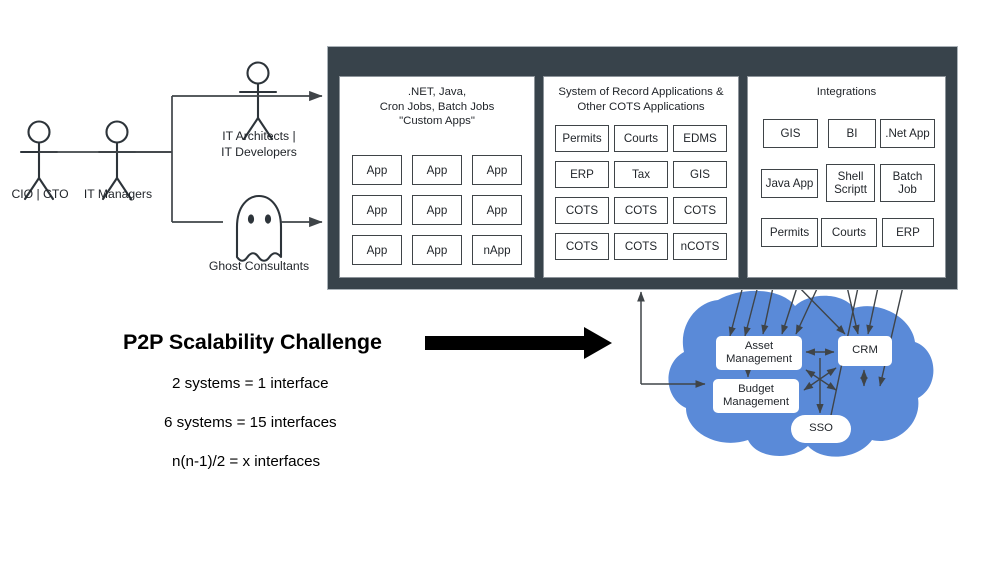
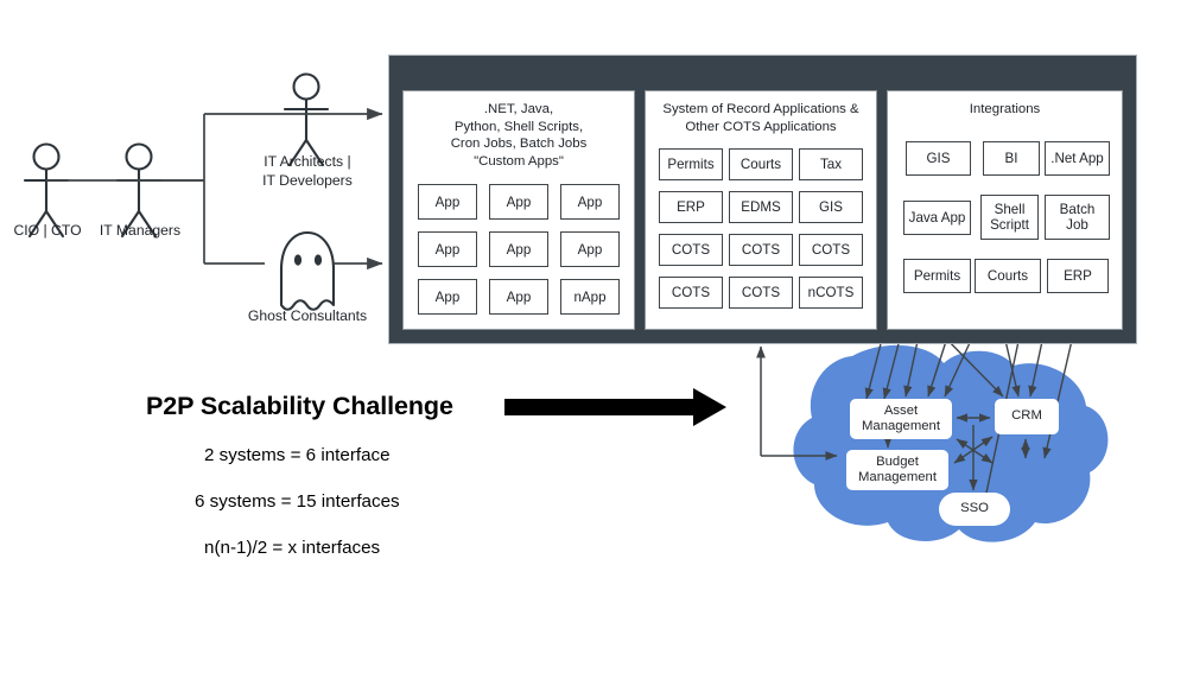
  .NET, Java,
+ Python, Shell Scripts,
  Cron Jobs, Batch Jobs
  "Custom Apps"
  App
  App
  App
  App
  App
  App
  App
  App
  nApp
  System of Record Applications &
  Other COTS Applications
  Permits
  Courts
- EDMS
+ Tax
  ERP
- Tax
+ EDMS
  GIS
  COTS
  COTS
  COTS
  COTS
  COTS
  nCOTS
  Integrations
  GIS
  BI
  .Net App
  Java App
  Shell
  Scriptt
  Batch
  Job
  Permits
  Courts
  ERP
  CIO | CTO
  IT Managers
  IT Architects |
  IT Developers
  Ghost Consultants
  P2P Scalability Challenge
- 2 systems = 1 interface
+ 2 systems = 6 interface
  6 systems = 15 interfaces
  n(n-1)/2 = x interfaces
  Asset
  Management
  Budget
  Management
  SSO
  CRM
